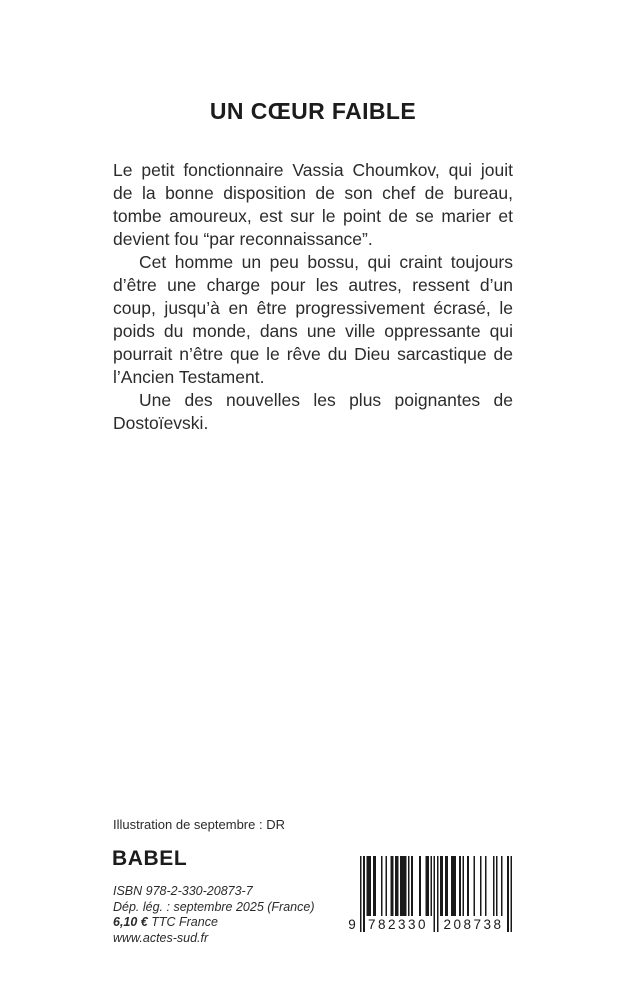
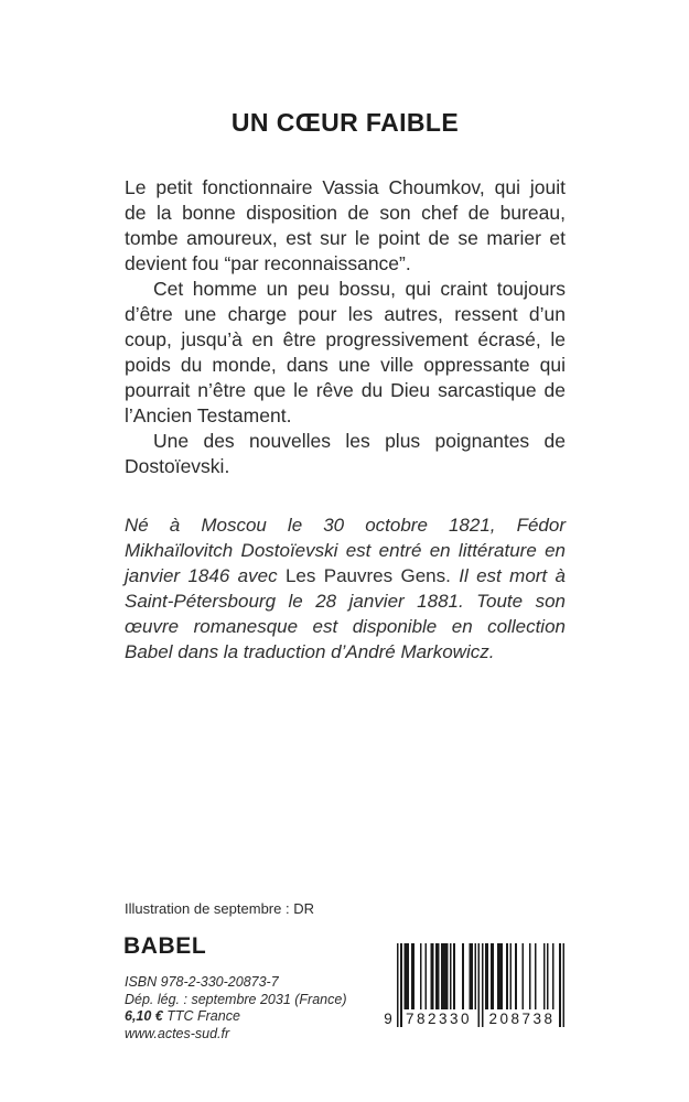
  UN CŒUR FAIBLE
  Le petit fonctionnaire Vassia Choumkov, qui jouit de la bonne disposition de son chef de bureau, tombe amoureux, est sur le point de se marier et devient fou “par reconnaissance”.
  Cet homme un peu bossu, qui craint toujours d’être une charge pour les autres, ressent d’un coup, jusqu’à en être progressivement écrasé, le poids du monde, dans une ville oppressante qui pourrait n’être que le rêve du Dieu sarcastique de l’Ancien Testament.
  Une des nouvelles les plus poignantes de Dostoïevski.
+ Né à Moscou le 30 octobre 1821, Fédor Mikhaïlovitch Dostoïevski est entré en littérature en janvier 1846 avec Les Pauvres Gens. Il est mort à Saint-Pétersbourg le 28 janvier 1881. Toute son œuvre romanesque est disponible en collection Babel dans la traduction d’André Markowicz.
  Illustration de septembre : DR
  BABEL
  ISBN 978-2-330-20873-7
- Dép. lég. : septembre 2025 (France)
+ Dép. lég. : septembre 2031 (France)
  6,10 € TTC France
  www.actes-sud.fr
  9
  782330
  208738
